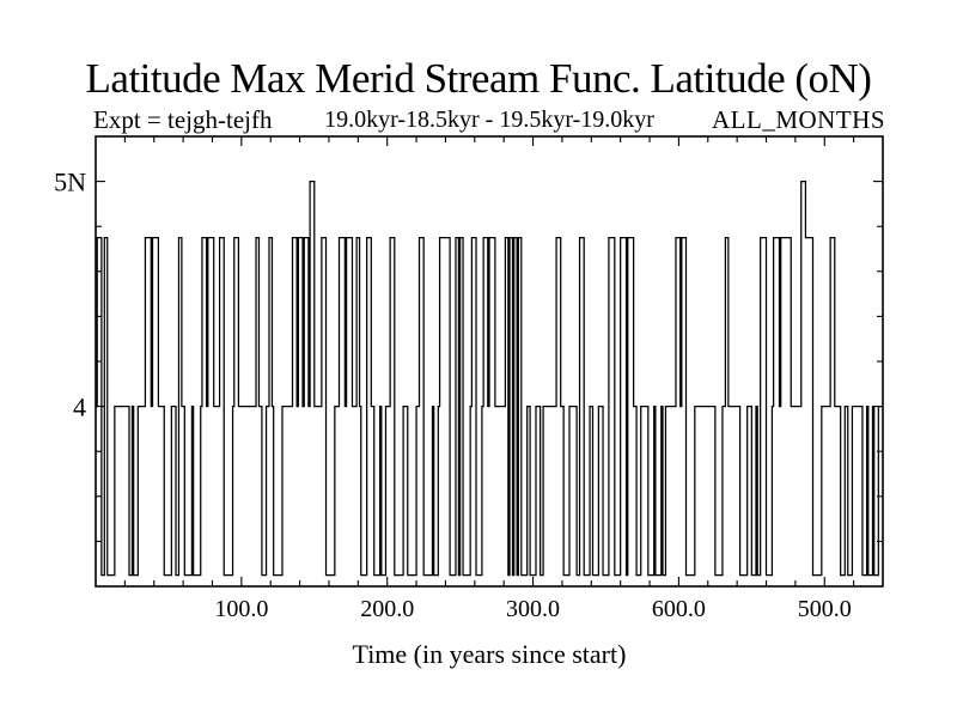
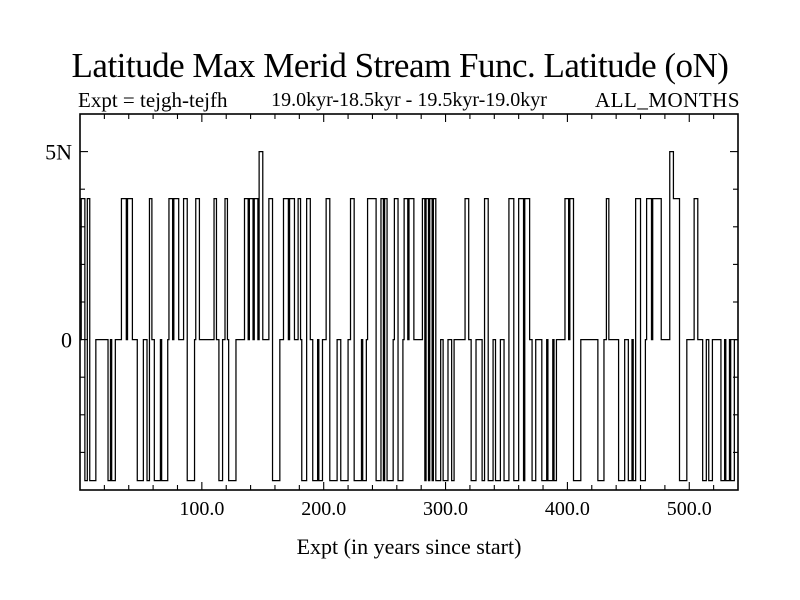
  Latitude Max Merid Stream Func. Latitude (oN)
  Expt = tejgh-tejfh
  19.0kyr-18.5kyr - 19.5kyr-19.0kyr
  ALL_MONTHS
  100.0
  200.0
  300.0
- 600.0
+ 400.0
  500.0
- 4
+ 0
  5N
- Time (in years since start)
+ Expt (in years since start)
